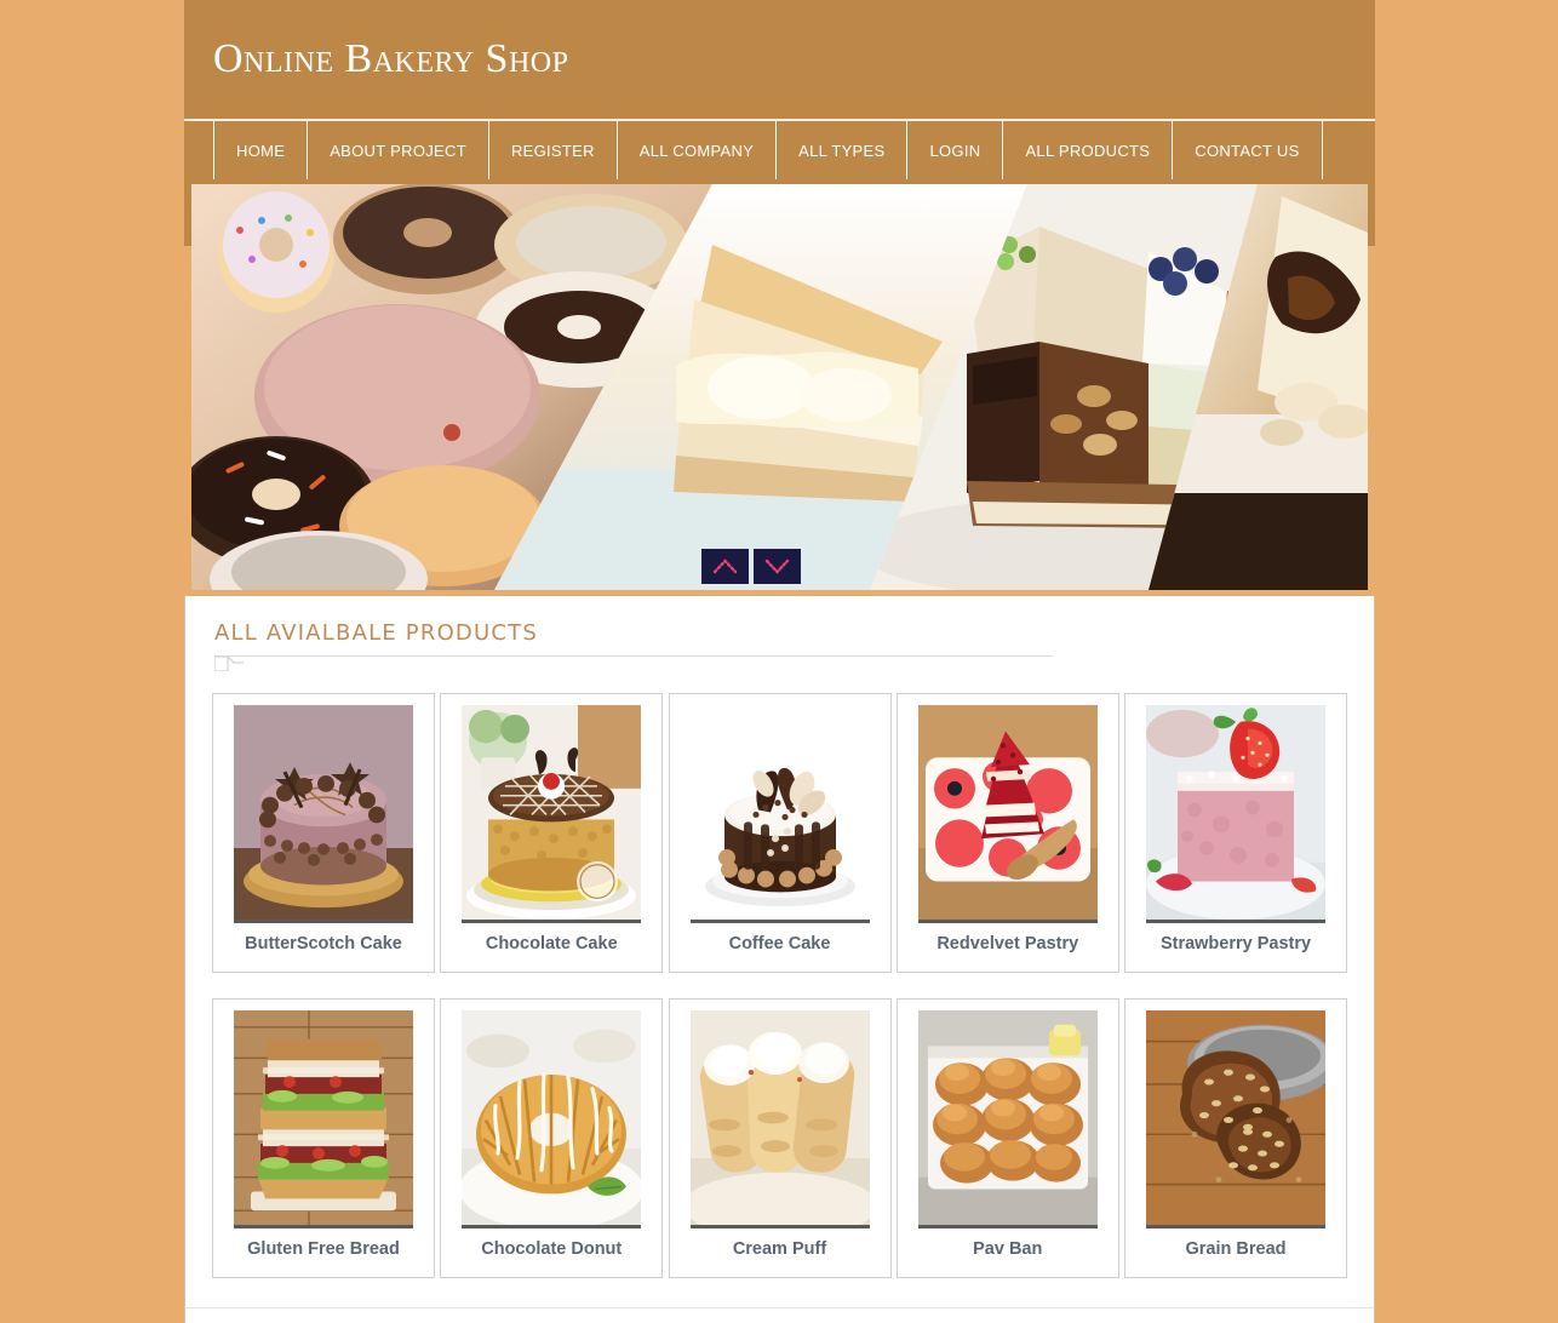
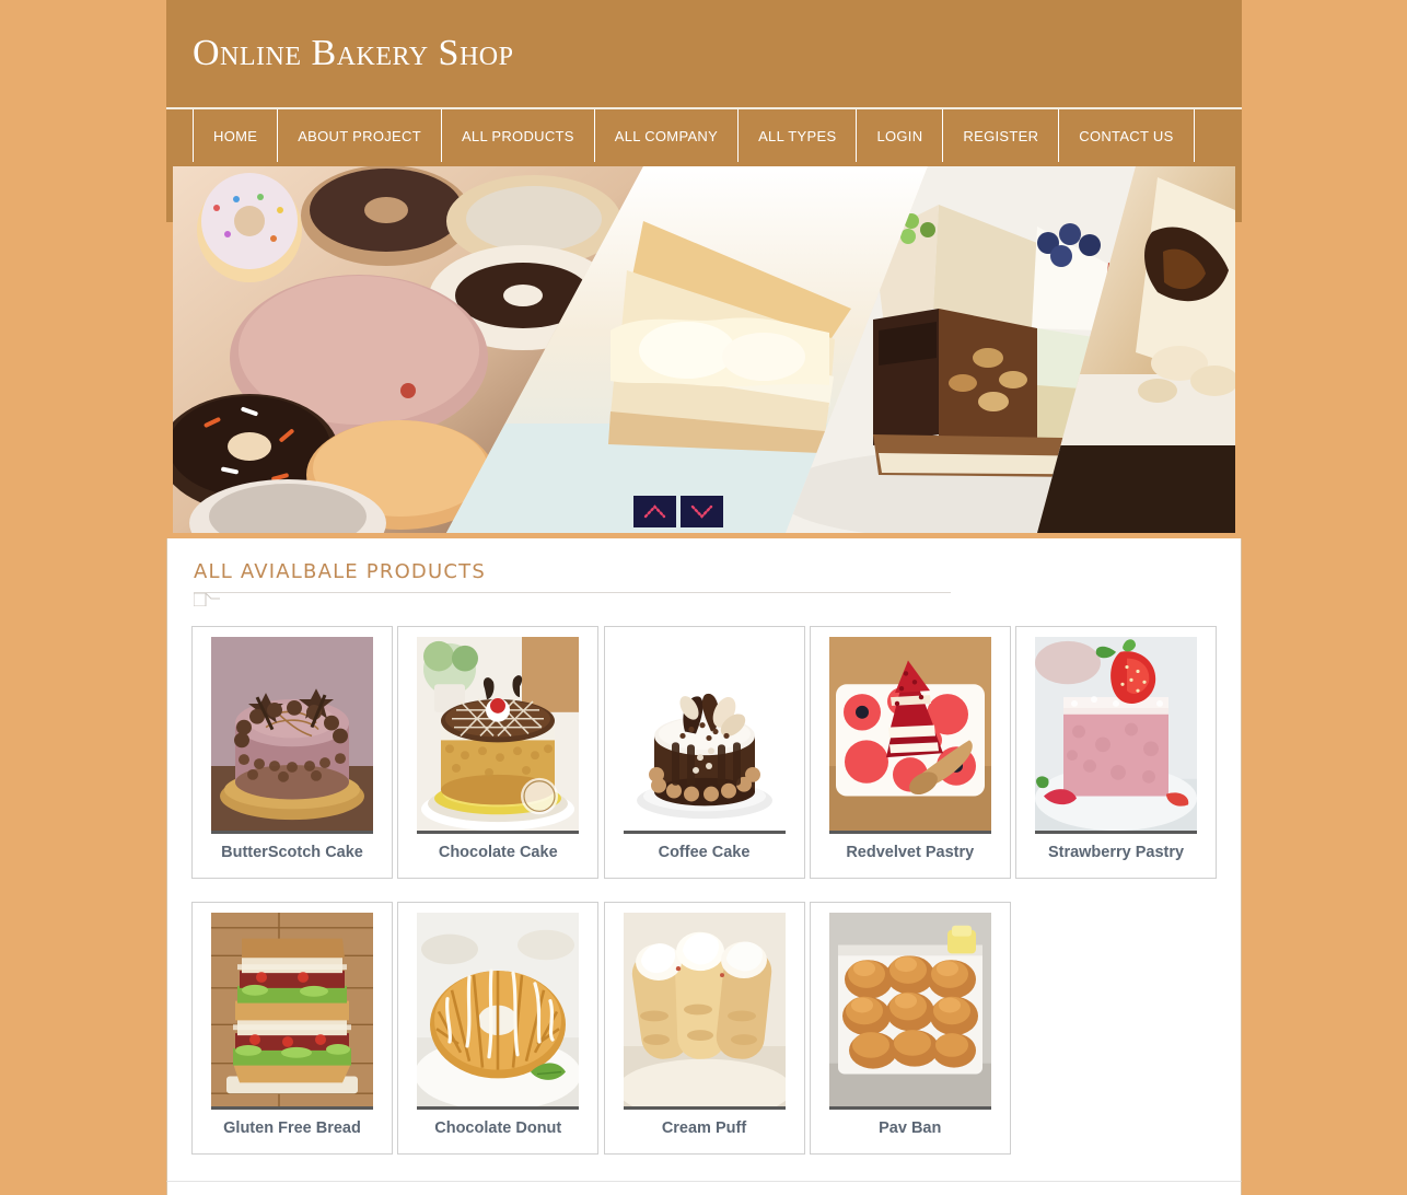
  Online Bakery Shop
  HOME
  ABOUT PROJECT
- REGISTER
+ ALL PRODUCTS
  ALL COMPANY
  ALL TYPES
  LOGIN
- ALL PRODUCTS
+ REGISTER
  CONTACT US
  ALL AVIALBALE PRODUCTS
  ButterScotch Cake
  Chocolate Cake
  Coffee Cake
  Redvelvet Pastry
  Strawberry Pastry
  Gluten Free Bread
  Chocolate Donut
  Cream Puff
  Pav Ban
- Grain Bread
